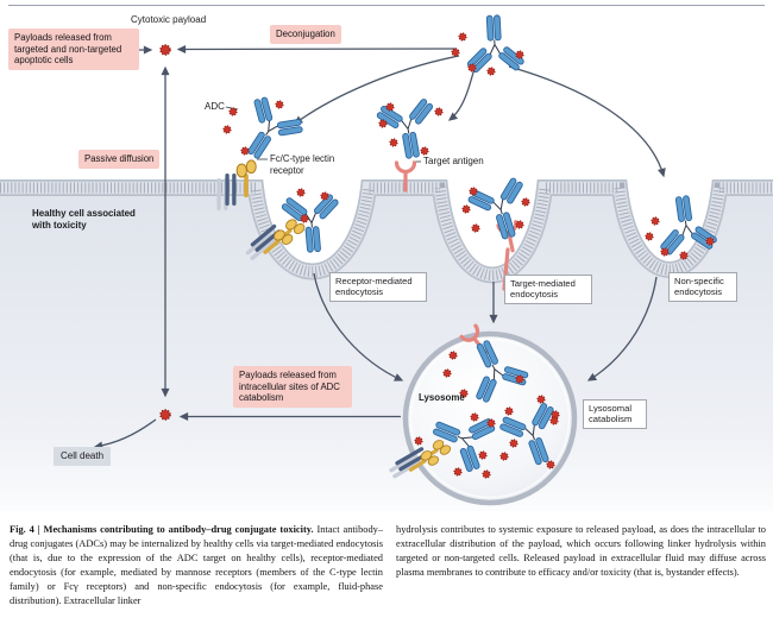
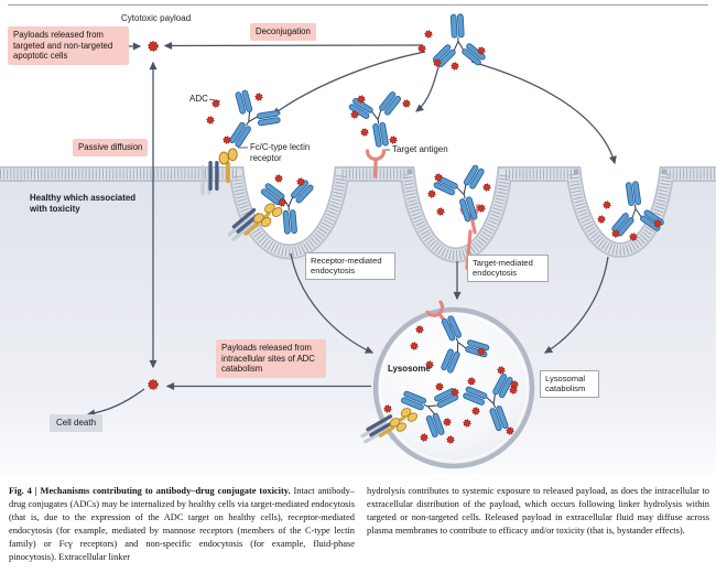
  Cytotoxic payload
  Payloads released from targeted and non-targeted apoptotic cells
  Deconjugation
  Passive diffusion
  ADC
  Fc/C-type lectin receptor
  Target antigen
- Healthy cell associated with toxicity
+ Healthy which associated with toxicity
  Receptor-mediated endocytosis
  Target-mediated endocytosis
- Non-specific endocytosis
  Lysosome
  Lysosomal catabolism
  Payloads released from intracellular sites of ADC catabolism
  Cell death
- Fig. 4 | Mechanisms contributing to antibody–drug conjugate toxicity. Intact antibody–drug conjugates (ADCs) may be internalized by healthy cells via target-mediated endocytosis (that is, due to the expression of the ADC target on healthy cells), receptor-mediated endocytosis (for example, mediated by mannose receptors (members of the C-type lectin family) or Fcγ receptors) and non-specific endocytosis (for example, fluid-phase distribution). Extracellular linker
+ Fig. 4 | Mechanisms contributing to antibody–drug conjugate toxicity. Intact antibody–drug conjugates (ADCs) may be internalized by healthy cells via target-mediated endocytosis (that is, due to the expression of the ADC target on healthy cells), receptor-mediated endocytosis (for example, mediated by mannose receptors (members of the C-type lectin family) or Fcγ receptors) and non-specific endocytosis (for example, fluid-phase pinocytosis). Extracellular linker
  hydrolysis contributes to systemic exposure to released payload, as does the intracellular to extracellular distribution of the payload, which occurs following linker hydrolysis within targeted or non-targeted cells. Released payload in extracellular fluid may diffuse across plasma membranes to contribute to efficacy and/or toxicity (that is, bystander effects).
